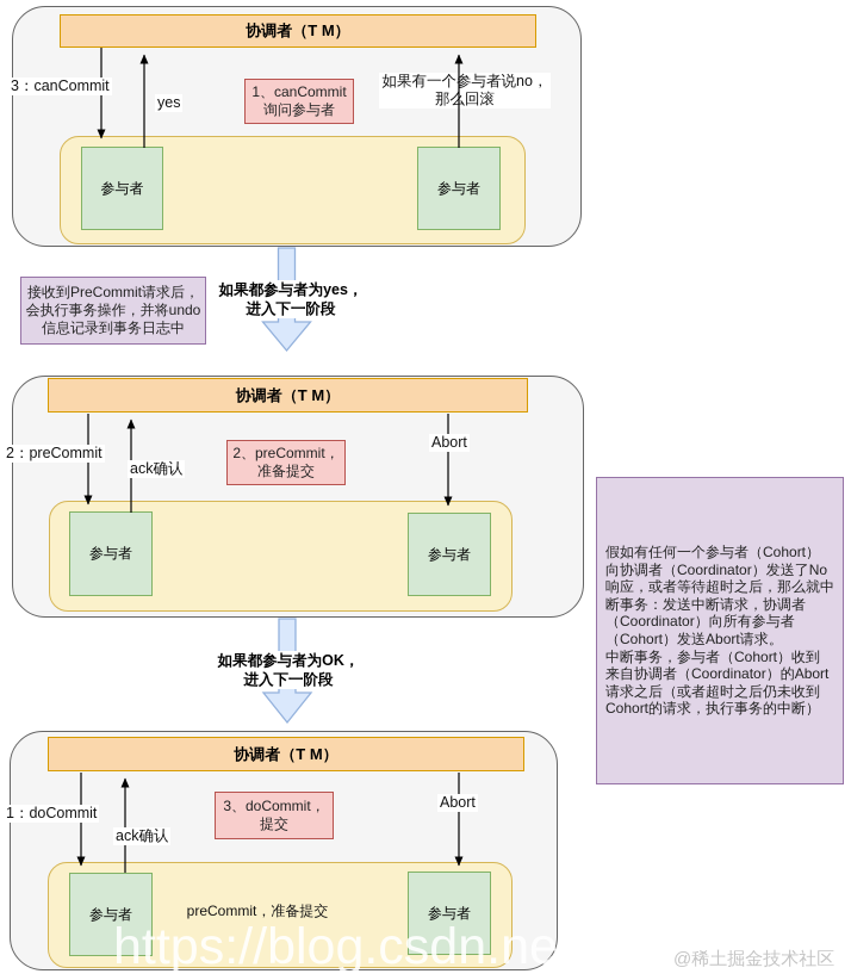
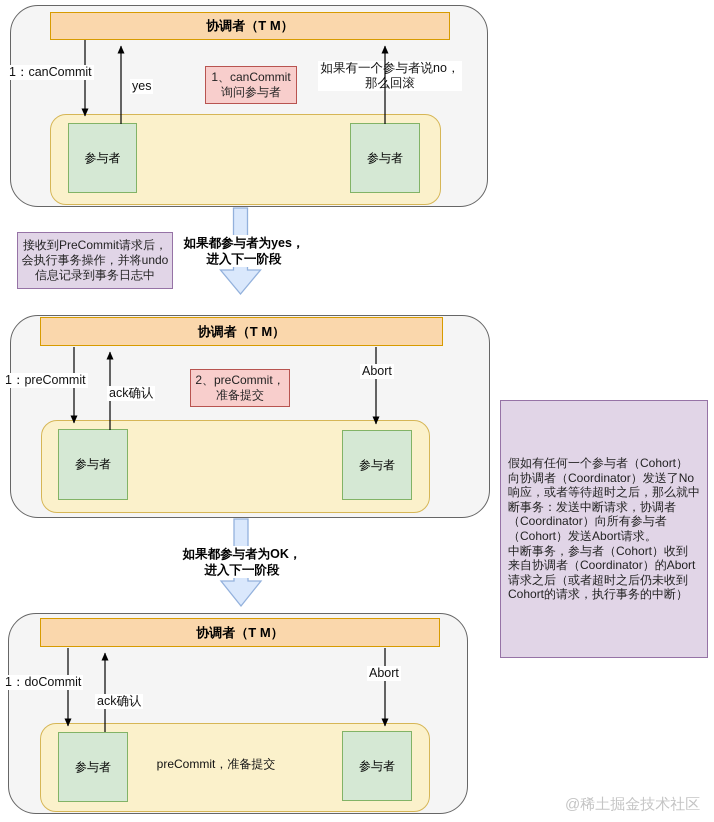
  协调者（T M）
  参与者
  参与者
- 3：canCommit
+ 1：canCommit
  yes
  1、canCommit
  询问参与者
  如果有一个参与者说no，
  那么回滚
  如果都参与者为yes，
  进入下一阶段
  接收到PreCommit请求后，
  会执行事务操作，并将undo
  信息记录到事务日志中
  协调者（T M）
  参与者
  参与者
- 2：preCommit
+ 1：preCommit
  ack确认
  2、preCommit，
  准备提交
  Abort
  如果都参与者为OK，
  进入下一阶段
  假如有任何一个参与者（Cohort）向协调者（Coordinator）发送了No响应，或者等待超时之后，那么就中断事务：发送中断请求，协调者（Coordinator）向所有参与者（Cohort）发送Abort请求。
  中断事务，参与者（Cohort）收到来自协调者（Coordinator）的Abort请求之后（或者超时之后仍未收到Cohort的请求，执行事务的中断）
  协调者（T M）
  参与者
  参与者
  1：doCommit
  ack确认
- 3、doCommit，
- 提交
  Abort
  preCommit，准备提交
- https://blog.csdn.net/
  @稀土掘金技术社区
